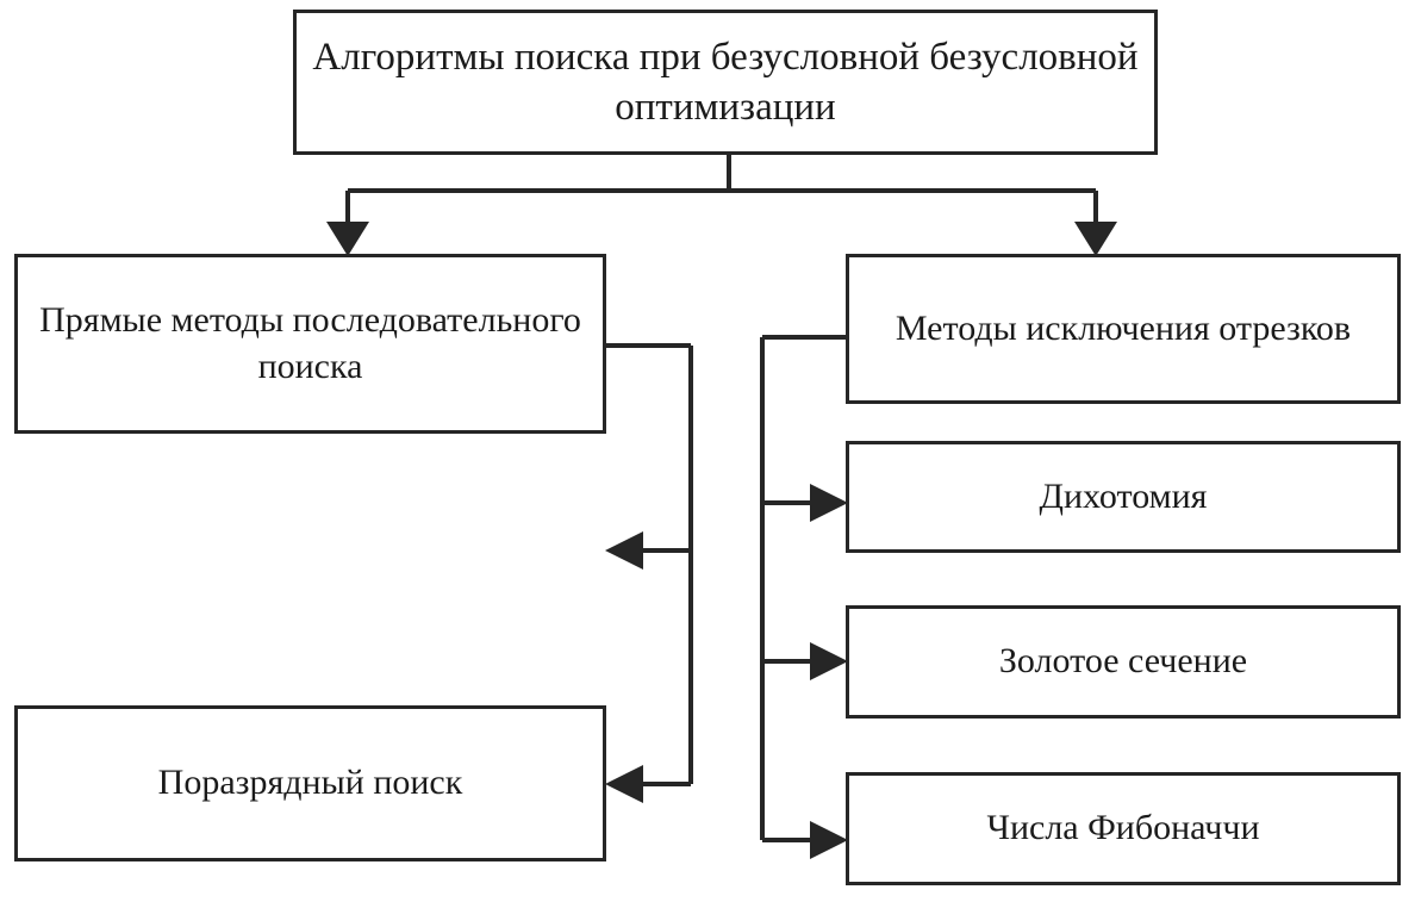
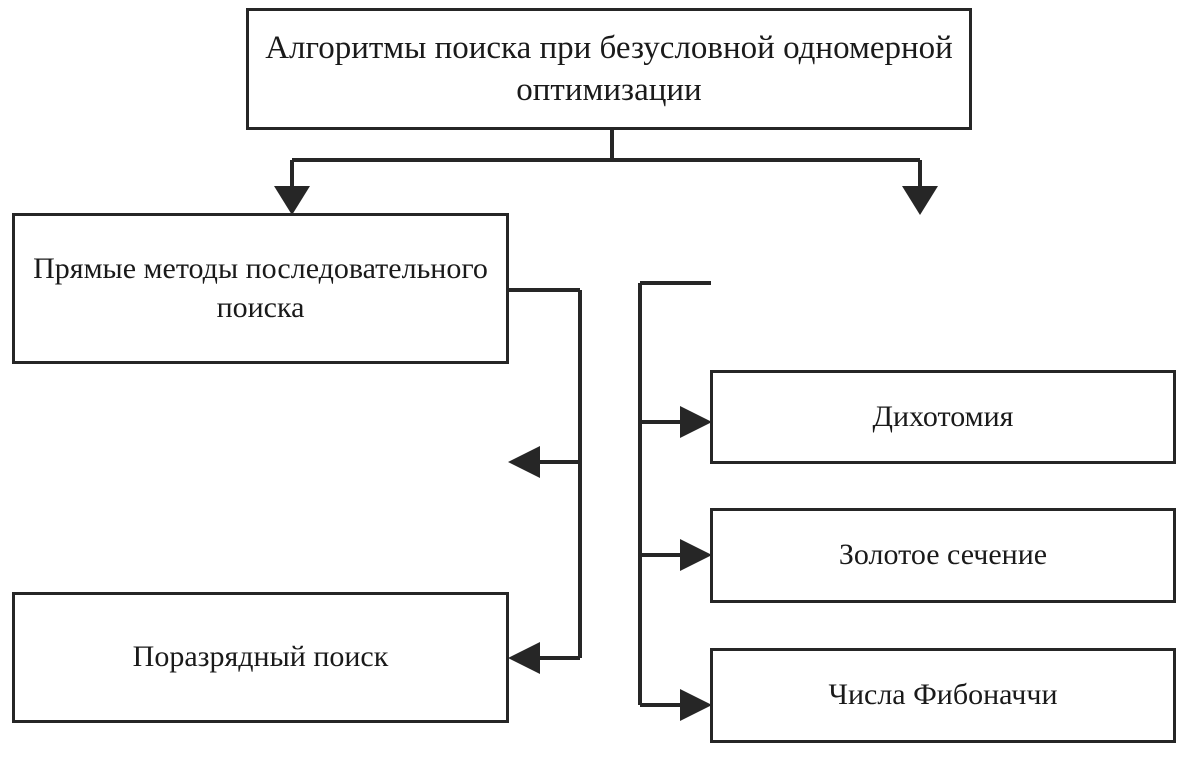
- Алгоритмы поиска при безусловной безусловной оптимизации
+ Алгоритмы поиска при безусловной одномерной оптимизации
  Прямые методы последовательного поиска
  Поразрядный поиск
- Методы исключения отрезков
  Дихотомия
  Золотое сечение
  Числа Фибоначчи
